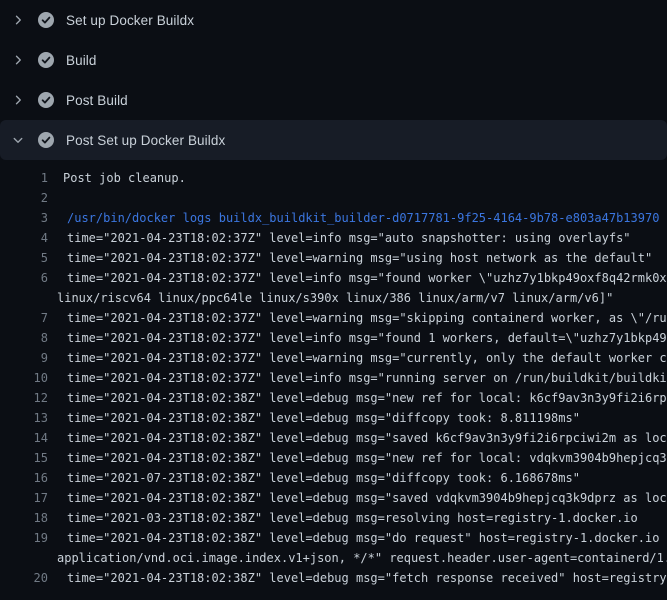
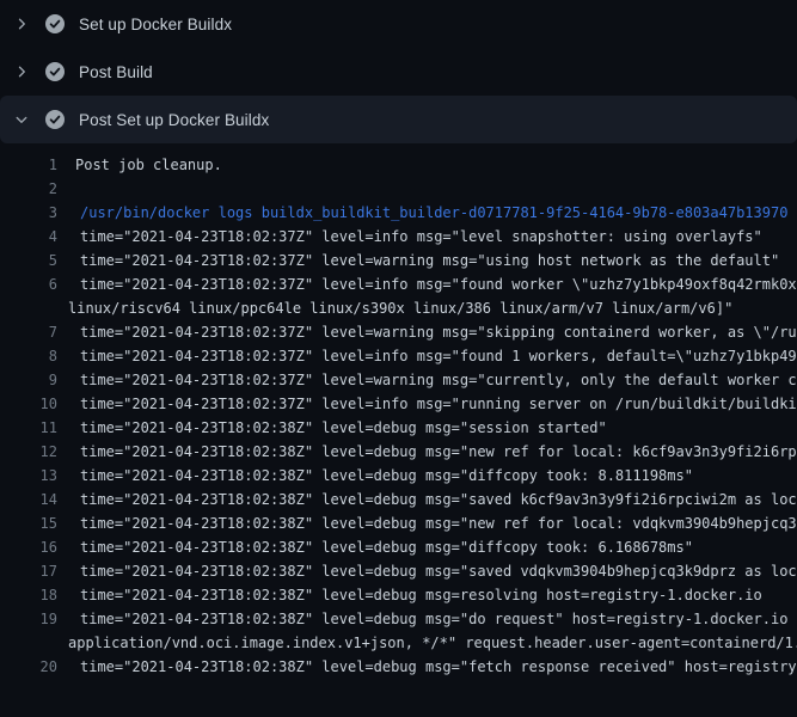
  Set up Docker Buildx
- Build
  Post Build
  Post Set up Docker Buildx
  1
  Post job cleanup.
  2
  3
  /usr/bin/docker logs buildx_buildkit_builder-d0717781-9f25-4164-9b78-e803a47b13970
  4
- time="2021-04-23T18:02:37Z" level=info msg="auto snapshotter: using overlayfs"
+ time="2021-04-23T18:02:37Z" level=info msg="level snapshotter: using overlayfs"
  5
  time="2021-04-23T18:02:37Z" level=warning msg="using host network as the default"
  6
  time="2021-04-23T18:02:37Z" level=info msg="found worker \"uzhz7y1bkp49oxf8q42rmk0x
  linux/riscv64 linux/ppc64le linux/s390x linux/386 linux/arm/v7 linux/arm/v6]"
  7
  time="2021-04-23T18:02:37Z" level=warning msg="skipping containerd worker, as \"/ru
  8
  time="2021-04-23T18:02:37Z" level=info msg="found 1 workers, default=\"uzhz7y1bkp49
  9
  time="2021-04-23T18:02:37Z" level=warning msg="currently, only the default worker c
  10
  time="2021-04-23T18:02:37Z" level=info msg="running server on /run/buildkit/buildki
+ 11
+ time="2021-04-23T18:02:38Z" level=debug msg="session started"
  12
  time="2021-04-23T18:02:38Z" level=debug msg="new ref for local: k6cf9av3n3y9fi2i6rp
  13
  time="2021-04-23T18:02:38Z" level=debug msg="diffcopy took: 8.811198ms"
  14
  time="2021-04-23T18:02:38Z" level=debug msg="saved k6cf9av3n3y9fi2i6rpciwi2m as loc
  15
  time="2021-04-23T18:02:38Z" level=debug msg="new ref for local: vdqkvm3904b9hepjcq3
  16
- time="2021-07-23T18:02:38Z" level=debug msg="diffcopy took: 6.168678ms"
+ time="2021-04-23T18:02:38Z" level=debug msg="diffcopy took: 6.168678ms"
  17
  time="2021-04-23T18:02:38Z" level=debug msg="saved vdqkvm3904b9hepjcq3k9dprz as loc
  18
- time="2021-03-23T18:02:38Z" level=debug msg=resolving host=registry-1.docker.io
+ time="2021-04-23T18:02:38Z" level=debug msg=resolving host=registry-1.docker.io
  19
  time="2021-04-23T18:02:38Z" level=debug msg="do request" host=registry-1.docker.io
  application/vnd.oci.image.index.v1+json, */*" request.header.user-agent=containerd/1
  20
  time="2021-04-23T18:02:38Z" level=debug msg="fetch response received" host=registry
